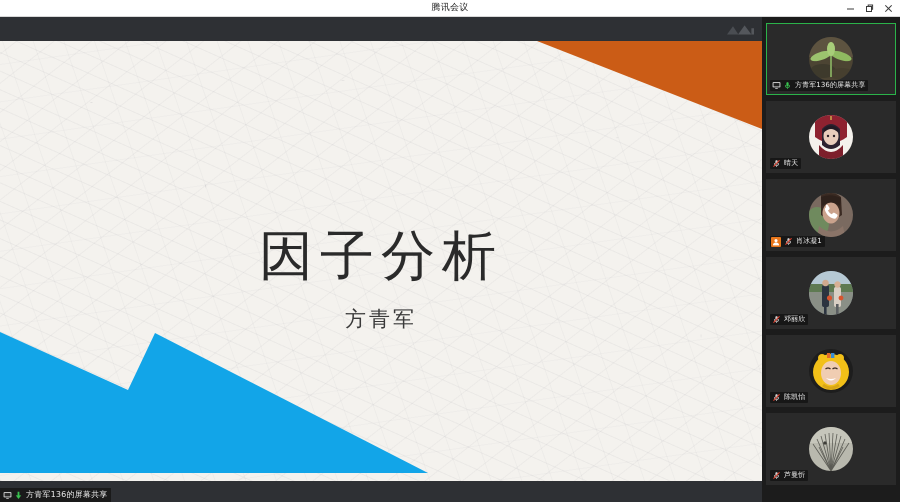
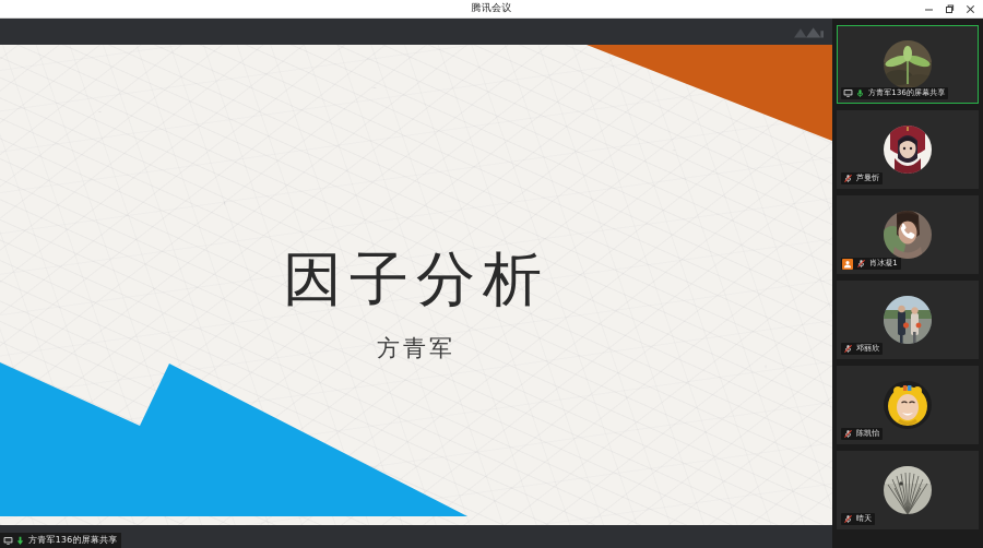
  腾讯会议
  因子分析
  方青军
  方青军136的屏幕共享
  方青军136的屏幕共享
- 晴天
+ 芦曼忻
  肖冰凝1
  邓丽欣
  陈凯怡
- 芦曼忻
+ 晴天
